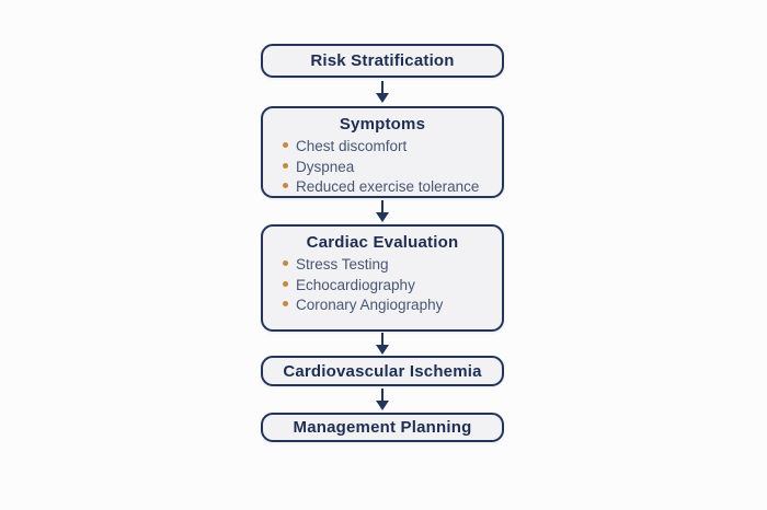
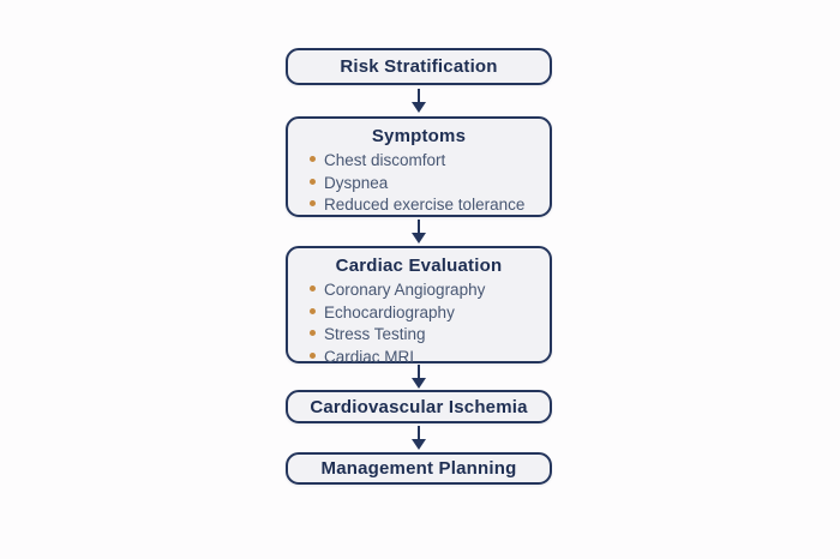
  Risk Stratification
  Symptoms
  Chest discomfort
  Dyspnea
  Reduced exercise tolerance
  Cardiac Evaluation
- Stress Testing
+ Coronary Angiography
  Echocardiography
- Coronary Angiography
+ Stress Testing
+ Cardiac MRI
  Cardiovascular Ischemia
  Management Planning
